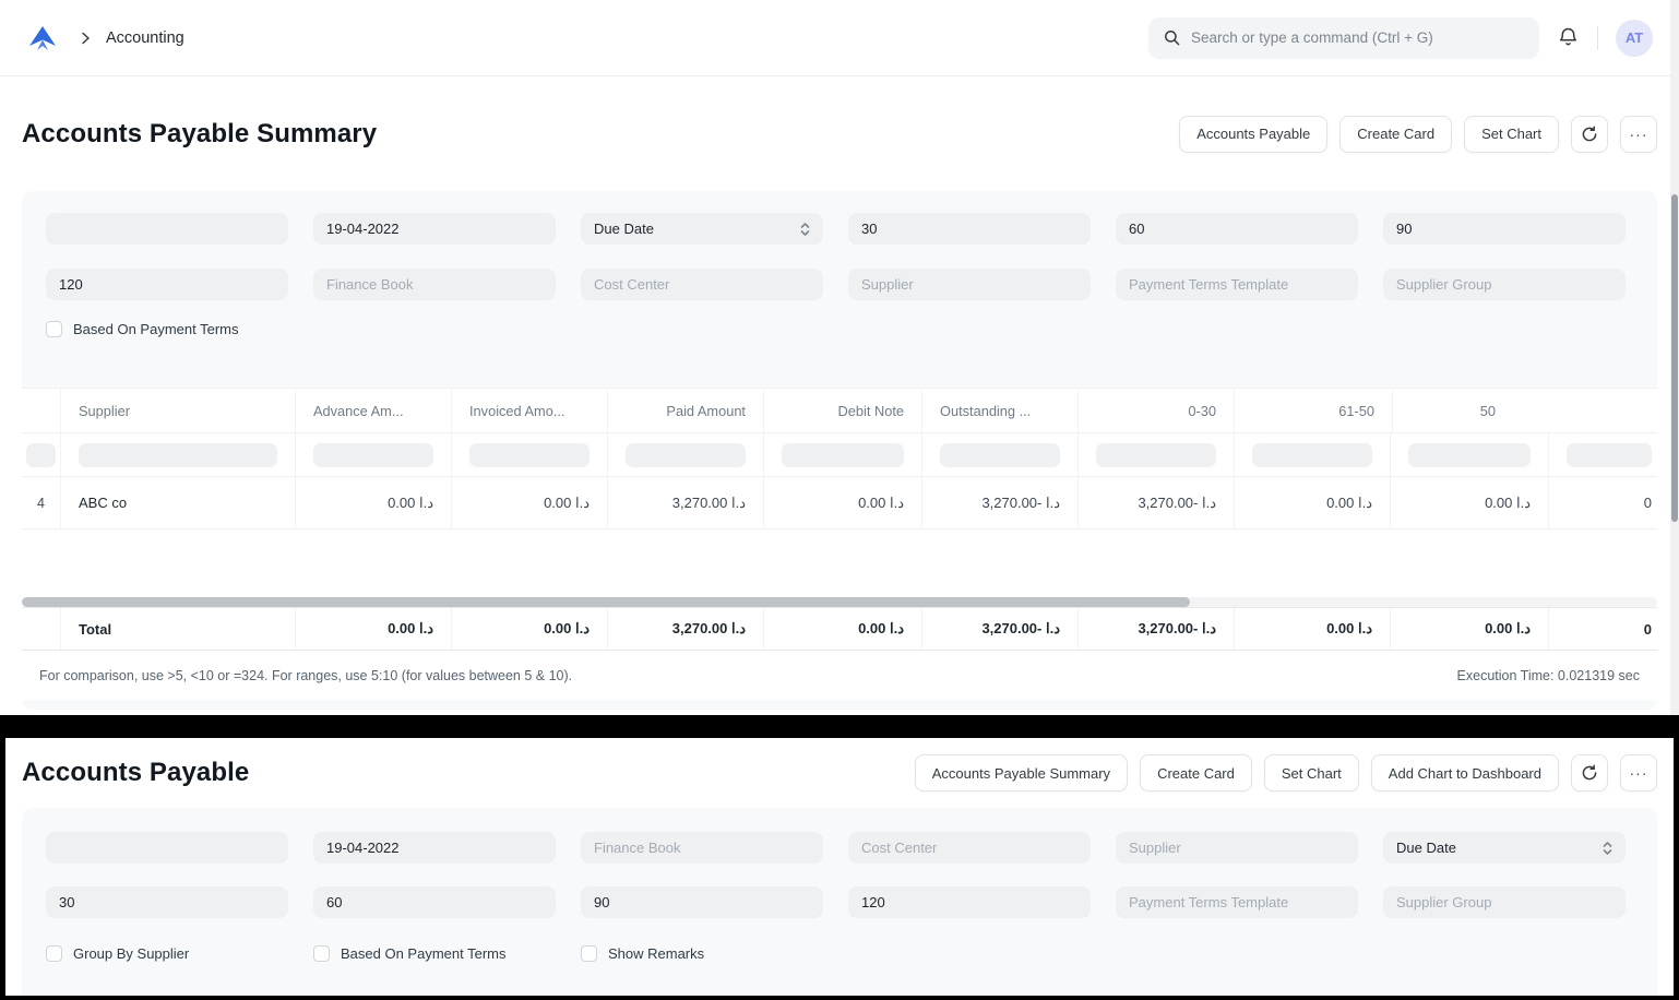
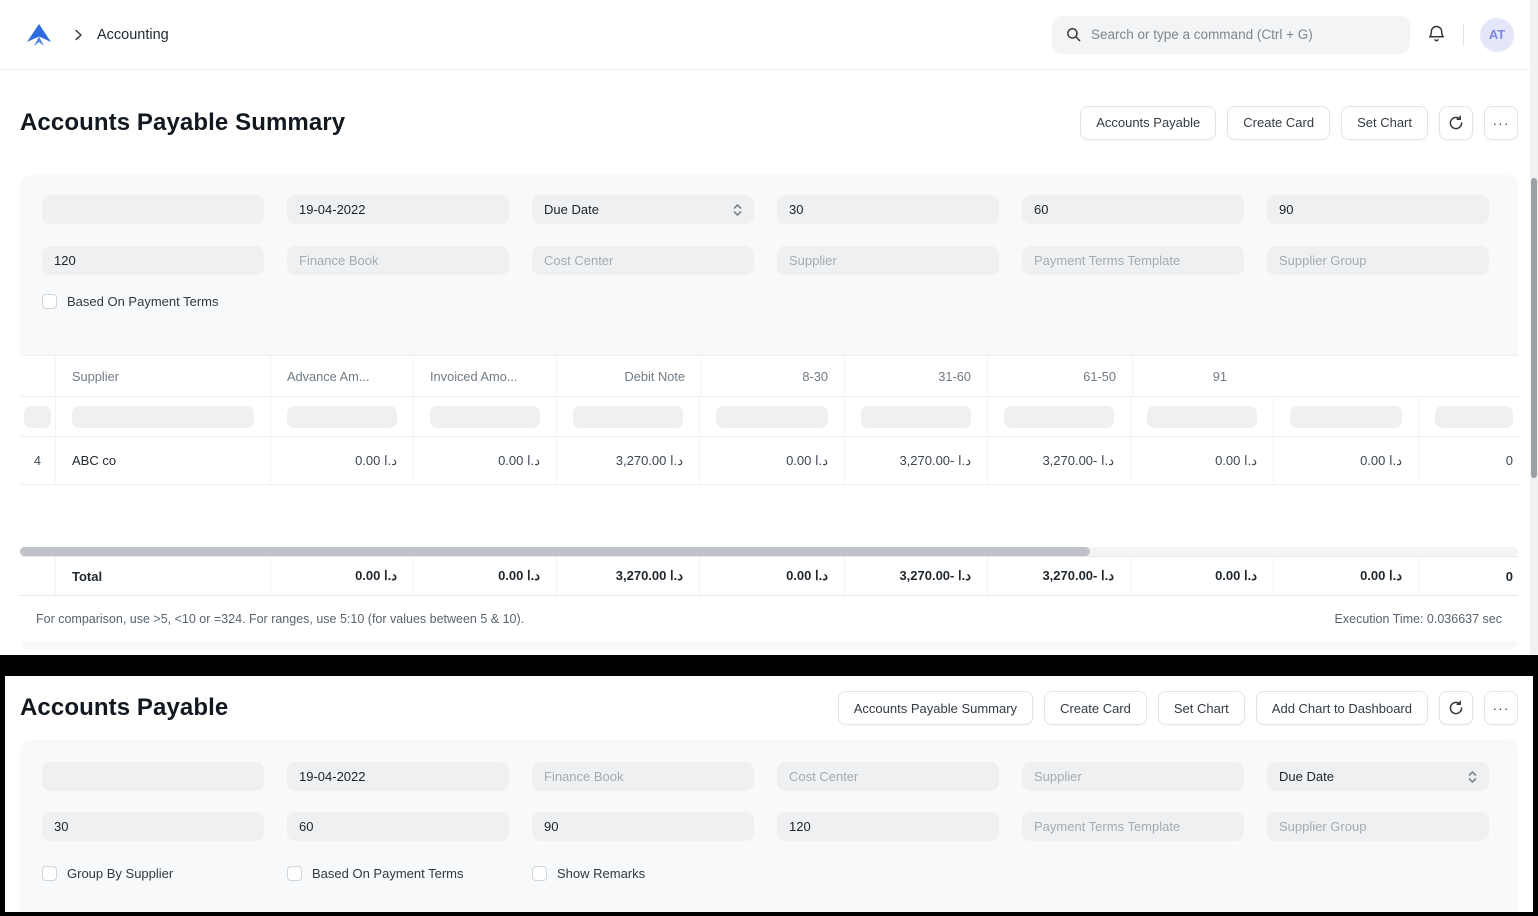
  Accounting
  Search or type a command (Ctrl + G)
  AT
  Accounts Payable Summary
  Accounts Payable
  Create Card
  Set Chart
  ···
  19-04-2022
  Due Date
  30
  60
  90
  120
  Finance Book
  Cost Center
  Supplier
  Payment Terms Template
  Supplier Group
  Based On Payment Terms
  Supplier
  Advance Am...
  Invoiced Amo...
- Paid Amount
  Debit Note
- Outstanding ...
- 0-30
+ 8-30
+ 31-60
  61-50
- 50
+ 91
  4
  ABC co
  0.00 د.ا
  0.00 د.ا
  3,270.00 د.ا
  0.00 د.ا
  3,270.00- د.ا
  3,270.00- د.ا
  0.00 د.ا
  0.00 د.ا
  0
  Total
  0.00 د.ا
  0.00 د.ا
  3,270.00 د.ا
  0.00 د.ا
  3,270.00- د.ا
  3,270.00- د.ا
  0.00 د.ا
  0.00 د.ا
  0
  For comparison, use >5, <10 or =324. For ranges, use 5:10 (for values between 5 & 10).
- Execution Time: 0.021319 sec
+ Execution Time: 0.036637 sec
  Accounts Payable
  Accounts Payable Summary
  Create Card
  Set Chart
  Add Chart to Dashboard
  ···
  19-04-2022
  Finance Book
  Cost Center
  Supplier
  Due Date
  30
  60
  90
  120
  Payment Terms Template
  Supplier Group
  Group By Supplier
  Based On Payment Terms
  Show Remarks
